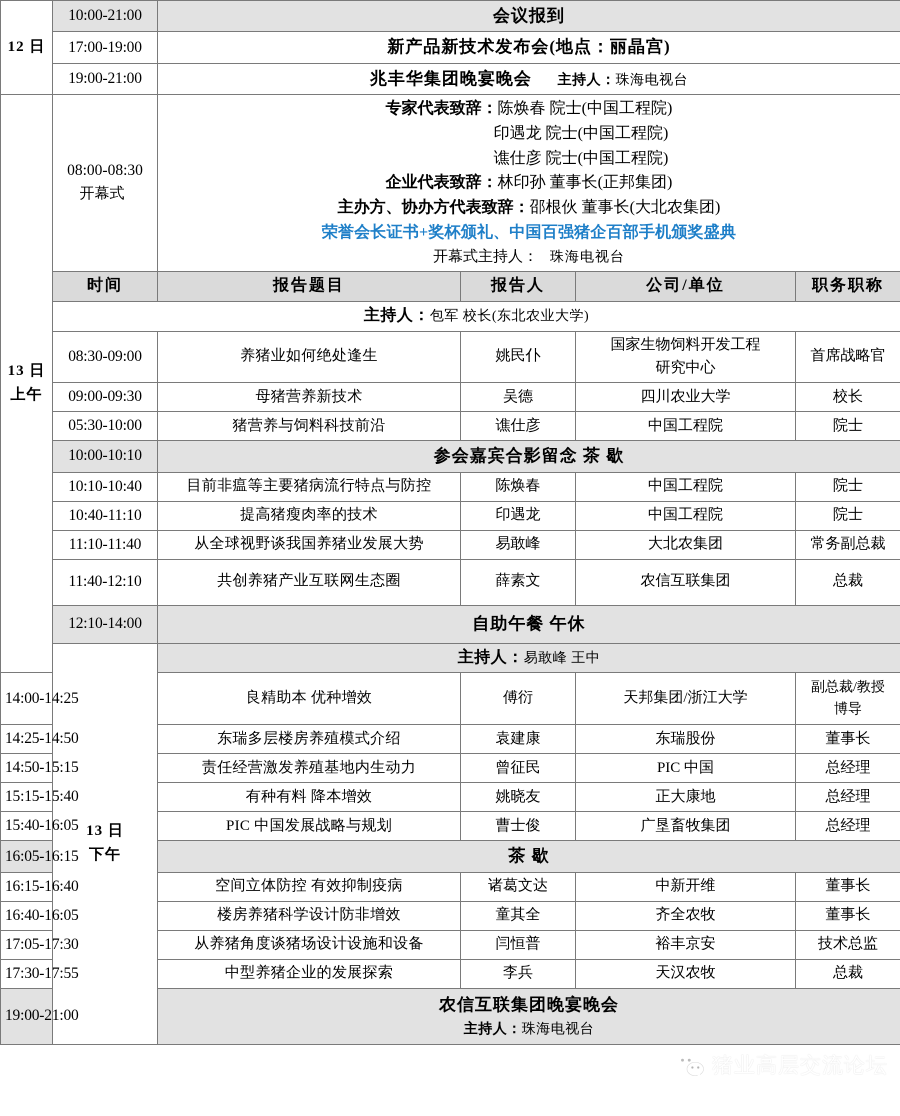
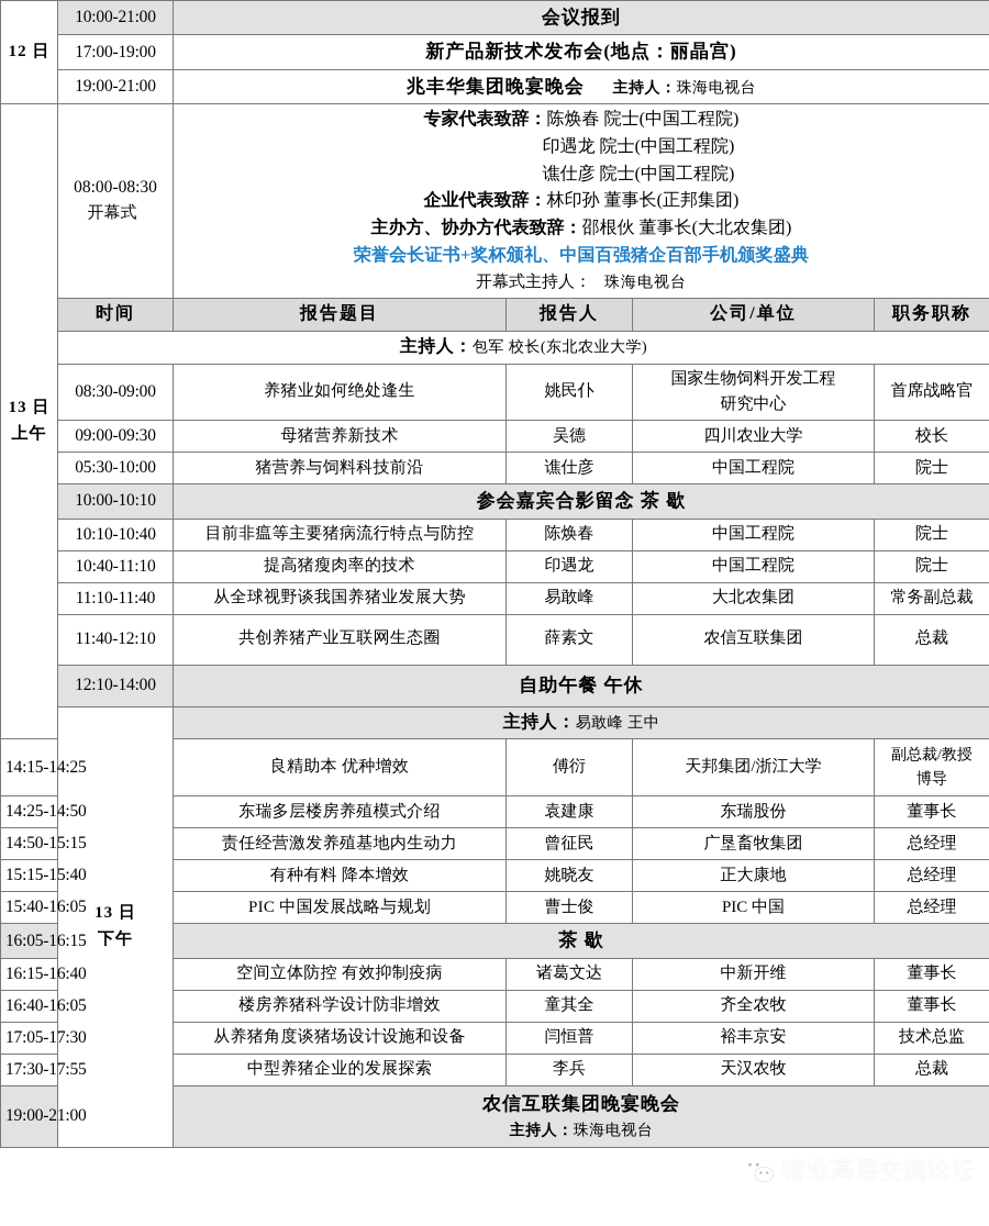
  12 日	10:00-21:00	会议报到
  17:00-19:00	新产品新技术发布会(地点：丽晶宫)
  19:00-21:00	兆丰华集团晚宴晚会 主持人：珠海电视台
  13 日 上午	08:00-08:30 开幕式	专家代表致辞：陈焕春 院士(中国工程院) 印遇龙 院士(中国工程院) 谯仕彦 院士(中国工程院) 企业代表致辞：林印孙 董事长(正邦集团) 主办方、协办方代表致辞：邵根伙 董事长(大北农集团) 荣誉会长证书+奖杯颁礼、中国百强猪企百部手机颁奖盛典 开幕式主持人： 珠海电视台
  时间	报告题目	报告人	公司/单位	职务职称
  主持人：包军 校长(东北农业大学)
  08:30-09:00	养猪业如何绝处逢生	姚民仆	国家生物饲料开发工程 研究中心	首席战略官
  09:00-09:30	母猪营养新技术	吴德	四川农业大学	校长
  05:30-10:00	猪营养与饲料科技前沿	谯仕彦	中国工程院	院士
  10:00-10:10	参会嘉宾合影留念 茶 歇
  10:10-10:40	目前非瘟等主要猪病流行特点与防控	陈焕春	中国工程院	院士
  10:40-11:10	提高猪瘦肉率的技术	印遇龙	中国工程院	院士
  11:10-11:40	从全球视野谈我国养猪业发展大势	易敢峰	大北农集团	常务副总裁
  11:40-12:10	共创养猪产业互联网生态圈	薛素文	农信互联集团	总裁
  12:10-14:00	自助午餐 午休
  13 日 下午	主持人：易敢峰 王中
- 14:00-14:25	良精助本 优种增效	傅衍	天邦集团/浙江大学	副总裁/教授 博导
+ 14:15-14:25	良精助本 优种增效	傅衍	天邦集团/浙江大学	副总裁/教授 博导
  14:25-14:50	东瑞多层楼房养殖模式介绍	袁建康	东瑞股份	董事长
- 14:50-15:15	责任经营激发养殖基地内生动力	曾征民	PIC 中国	总经理
+ 14:50-15:15	责任经营激发养殖基地内生动力	曾征民	广垦畜牧集团	总经理
  15:15-15:40	有种有料 降本增效	姚晓友	正大康地	总经理
- 15:40-16:05	PIC 中国发展战略与规划	曹士俊	广垦畜牧集团	总经理
+ 15:40-16:05	PIC 中国发展战略与规划	曹士俊	PIC 中国	总经理
  16:05-16:15	茶 歇
  16:15-16:40	空间立体防控 有效抑制疫病	诸葛文达	中新开维	董事长
  16:40-16:05	楼房养猪科学设计防非增效	童其全	齐全农牧	董事长
  17:05-17:30	从养猪角度谈猪场设计设施和设备	闫恒普	裕丰京安	技术总监
  17:30-17:55	中型养猪企业的发展探索	李兵	天汉农牧	总裁
  19:00-21:00	农信互联集团晚宴晚会 主持人：珠海电视台
